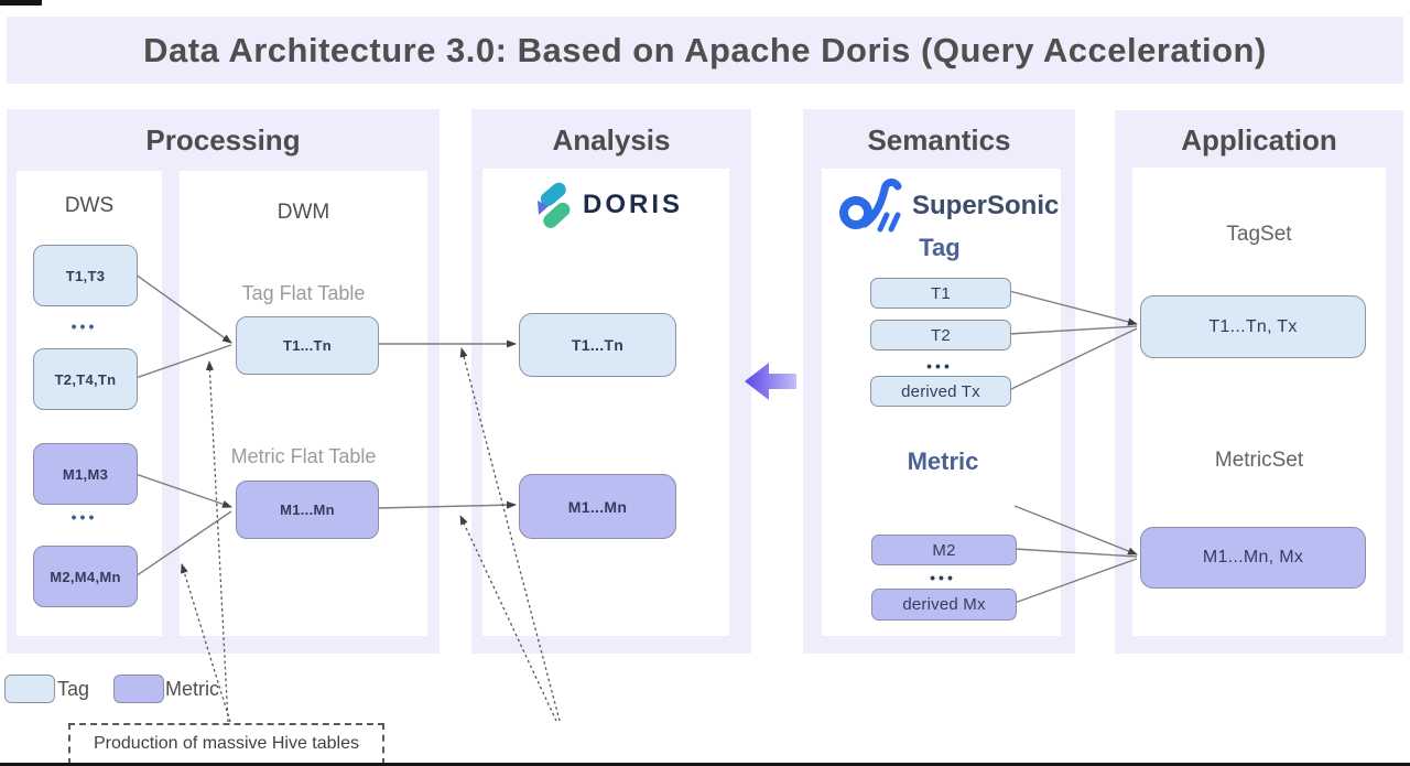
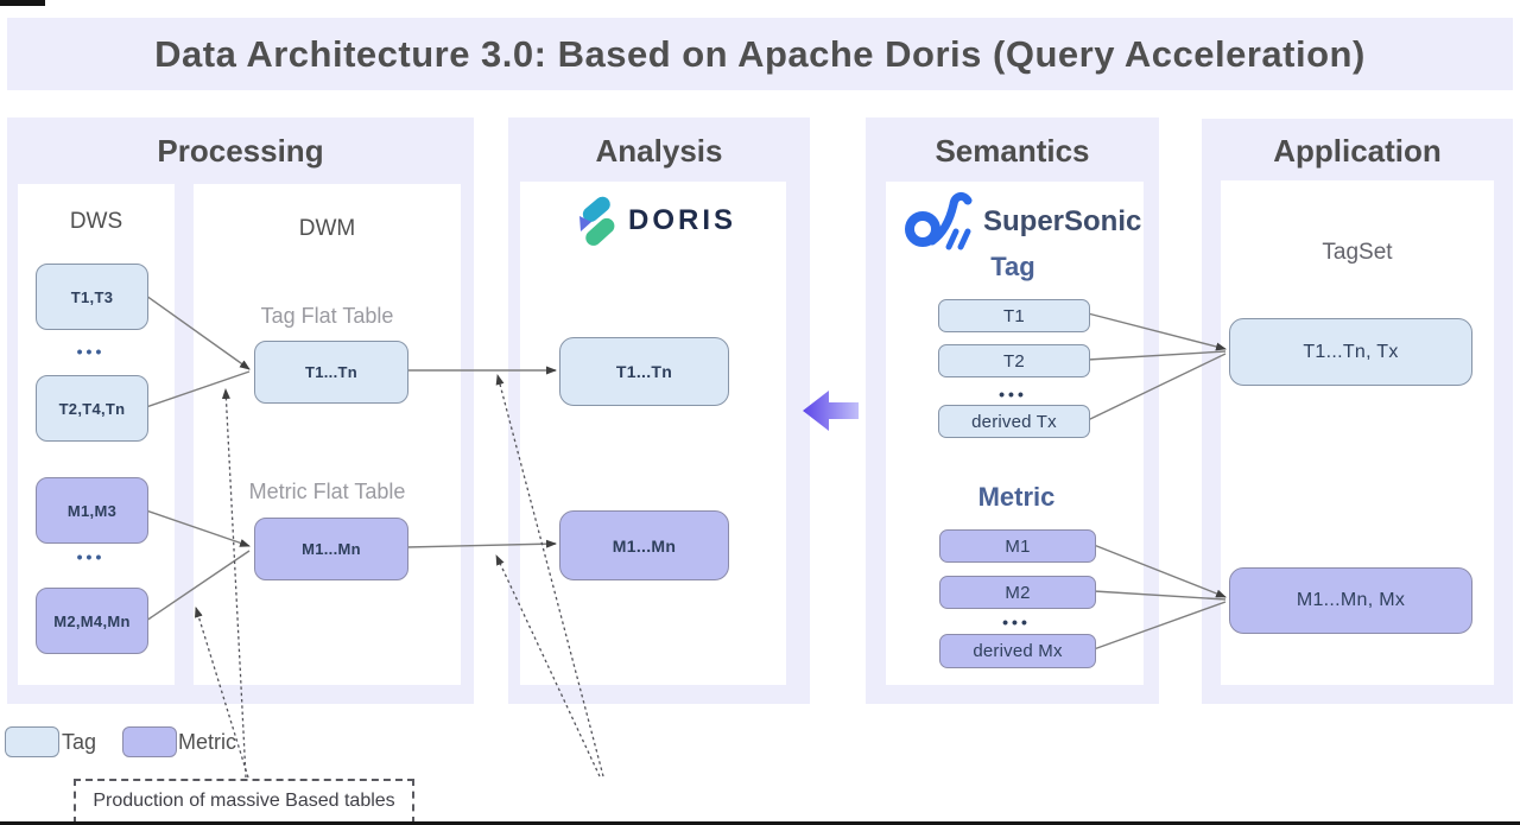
  Data Architecture 3.0: Based on Apache Doris (Query Acceleration)
  Processing
  Analysis
  Semantics
  Application
  DWS
  T1,T3
  •••
  T2,T4,Tn
  M1,M3
  •••
  M2,M4,Mn
  DWM
  Tag Flat Table
  T1...Tn
  Metric Flat Table
  M1...Mn
  DORIS
  T1...Tn
  M1...Mn
  SuperSonic
  Tag
  T1
  T2
  •••
  derived Tx
  Metric
+ M1
  M2
  •••
  derived Mx
  TagSet
  T1...Tn, Tx
- MetricSet
  M1...Mn, Mx
  Tag
  Metric
- Production of massive Hive tables
+ Production of massive Based tables
